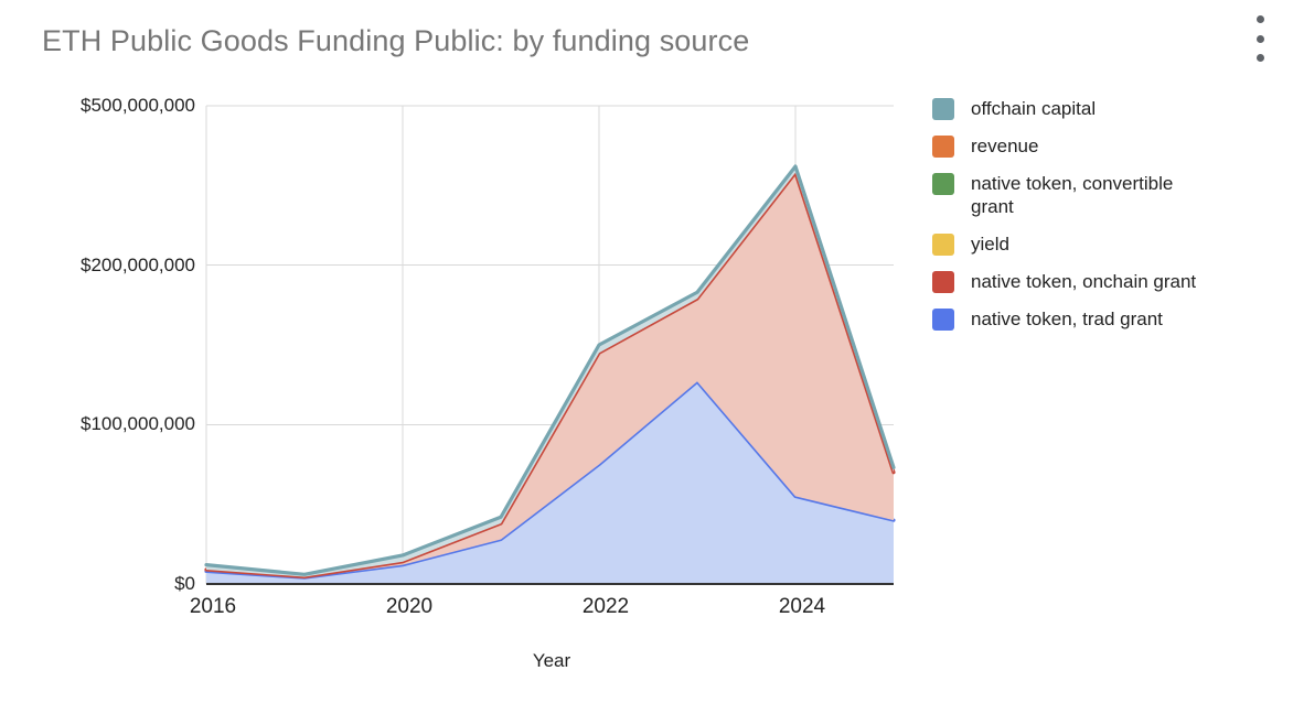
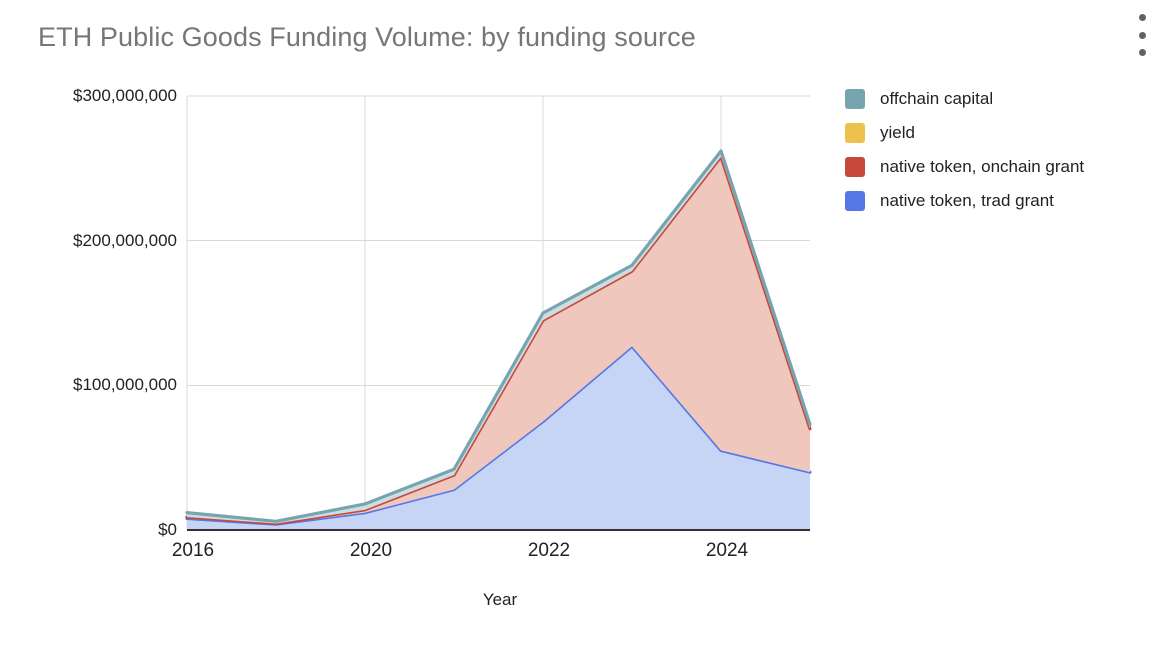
- ETH Public Goods Funding Public: by funding source
+ ETH Public Goods Funding Volume: by funding source
- $500,000,000
+ $300,000,000
  $200,000,000
  $100,000,000
  $0
  2016
  2020
  2022
  2024
  Year
  offchain capital
- revenue
- native token, convertible grant
  yield
  native token, onchain grant
  native token, trad grant
